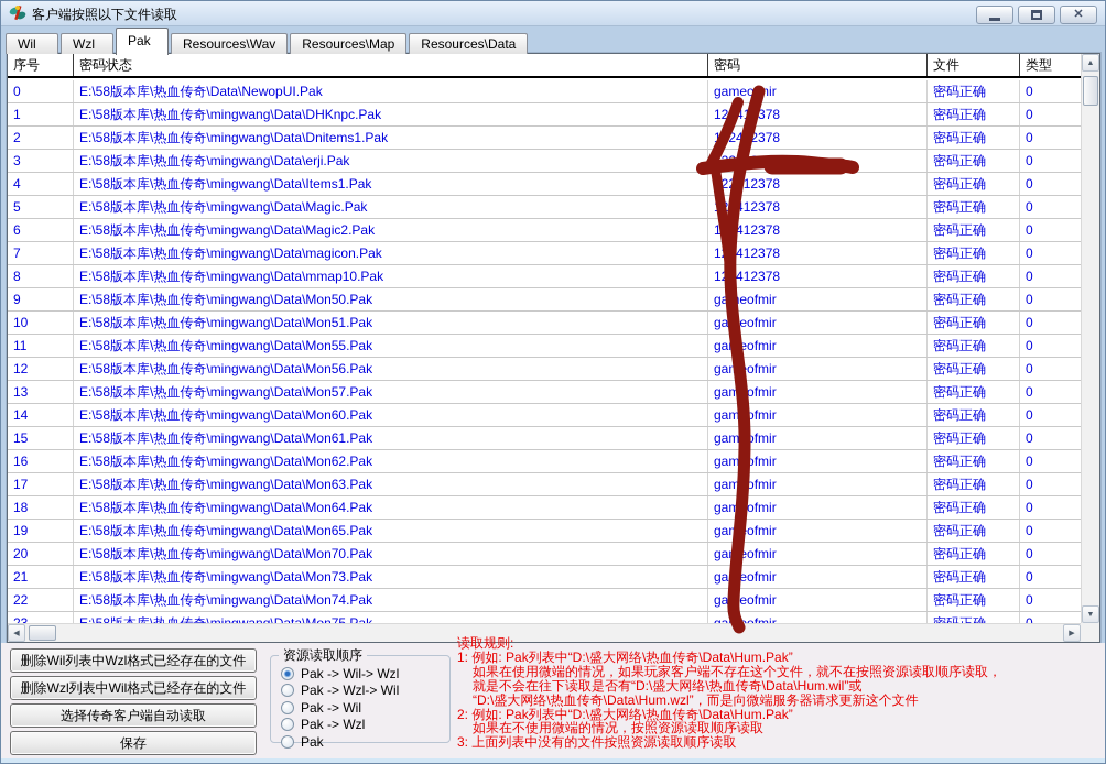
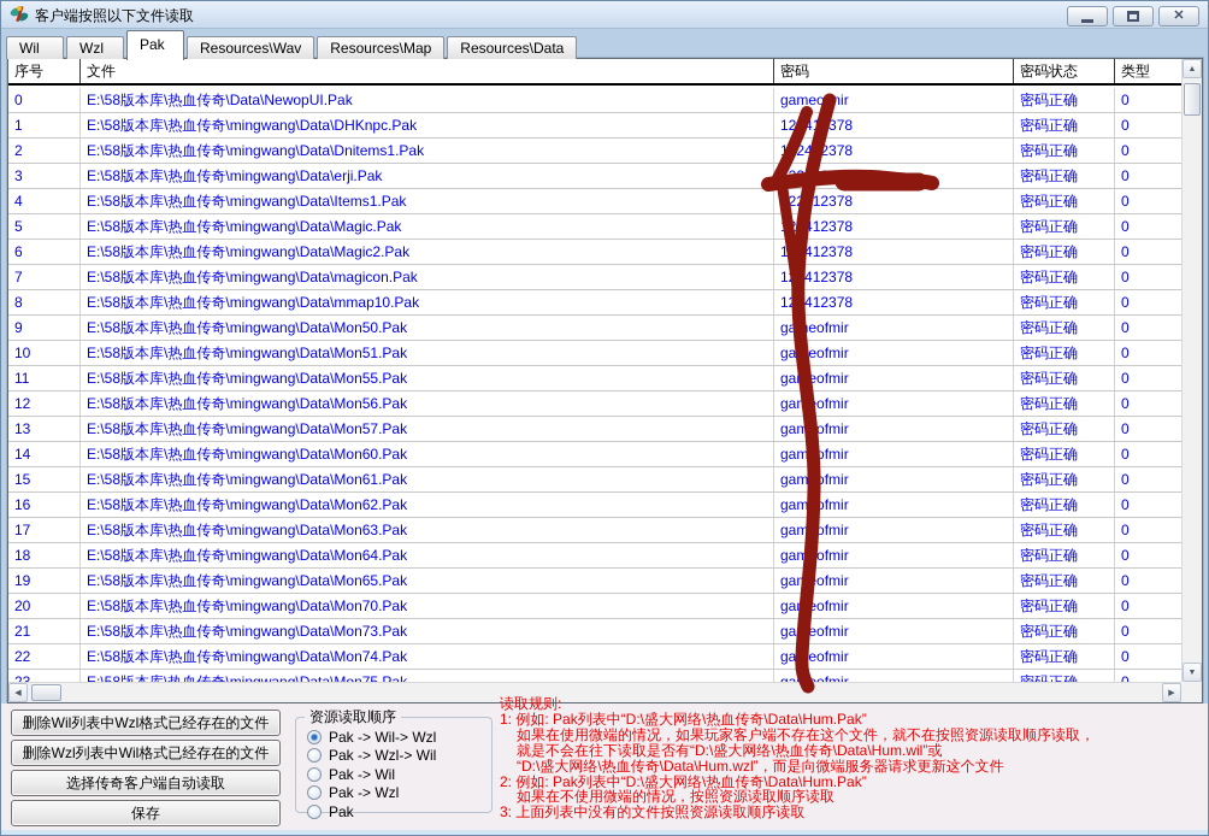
  客户端按照以下文件读取
  ✕
  Wil
  Wzl
  Pak
  Resources\Wav
  Resources\Map
  Resources\Data
  序号
- 密码状态
+ 文件
  密码
- 文件
+ 密码状态
  类型
  0
  E:\58版本库\热血传奇\Data\NewopUI.Pak
  gameoir
  密码正确
  0
  1
  E:\58版本库\热血传奇\mingwang\Data\DHKnpc.Pak
  密码正确
  0
  2
  E:\58版本库\热血传奇\mingwang\Data\Dnitems1.Pak
  1242378
  密码正确
  0
  3
  E:\58版本库\热血传奇\mingwang\Data\erji.Pak
  密码正确
  0
  4
  E:\58版本库\热血传奇\mingwang\Data\Items1.Pak
  密码正确
  0
  5
  E:\58版本库\热血传奇\mingwang\Data\Magic.Pak
  密码正确
  0
  6
  E:\58版本库\热血传奇\mingwang\Data\Magic2.Pak
  1412378
  密码正确
  0
  7
  E:\58版本库\热血传奇\mingwang\Data\magicon.Pak
  1412378
  密码正确
  0
  8
  E:\58版本库\热血传奇\mingwang\Data\mmap10.Pak
  1412378
  密码正确
  0
  9
  E:\58版本库\热血传奇\mingwang\Data\Mon50.Pak
  gaeofmir
  密码正确
  0
  10
  E:\58版本库\热血传奇\mingwang\Data\Mon51.Pak
  gaeofmir
  密码正确
  0
  11
  E:\58版本库\热血传奇\mingwang\Data\Mon55.Pak
  gaeofmir
  密码正确
  0
  12
  E:\58版本库\热血传奇\mingwang\Data\Mon56.Pak
  gaofmir
  密码正确
  0
  13
  E:\58版本库\热血传奇\mingwang\Data\Mon57.Pak
  gamofmir
  密码正确
  0
  14
  E:\58版本库\热血传奇\mingwang\Data\Mon60.Pak
  gamofmir
  密码正确
  0
  15
  E:\58版本库\热血传奇\mingwang\Data\Mon61.Pak
  gamfmir
  密码正确
  0
  16
  E:\58版本库\热血传奇\mingwang\Data\Mon62.Pak
  gamofmir
  密码正确
  0
  17
  E:\58版本库\热血传奇\mingwang\Data\Mon63.Pak
  gamofmir
  密码正确
  0
  18
  E:\58版本库\热血传奇\mingwang\Data\Mon64.Pak
  gamofmir
  密码正确
  0
  19
  E:\58版本库\热血传奇\mingwang\Data\Mon65.Pak
  gaofmir
  密码正确
  0
  20
  E:\58版本库\热血传奇\mingwang\Data\Mon70.Pak
  gaofmir
  密码正确
  0
  21
  E:\58版本库\热血传奇\mingwang\Data\Mon73.Pak
  gaeofmir
  密码正确
  0
  22
  E:\58版本库\热血传奇\mingwang\Data\Mon74.Pak
  gaeofmir
  密码正确
  0
  删除Wil列表中Wzl格式已经存在的文件
  删除Wzl列表中Wil格式已经存在的文件
  选择传奇客户端自动读取
  保存
  资源读取顺序
  读取规则:
  1: 例如: Pak列表中“D:\盛大网络\热血传奇\Data\Hum.Pak”
  如果在使用微端的情况，如果玩家客户端不存在这个文件，就不在按照资源读取顺序读取，
  就是不会在往下读取是否有“D:\盛大网络\热血传奇\Data\Hum.wil”或
  “D:\盛大网络\热血传奇\Data\Hum.wzl”，而是向微端服务器请求更新这个文件
  2: 例如: Pak列表中“D:\盛大网络\热血传奇\Data\Hum.Pak”
  如果在不使用微端的情况，按照资源读取顺序读取
  3: 上面列表中没有的文件按照资源读取顺序读取
  Pak -> Wil-> Wzl
  Pak -> Wzl-> Wil
  Pak -> Wil
  Pak -> Wzl
  Pak
